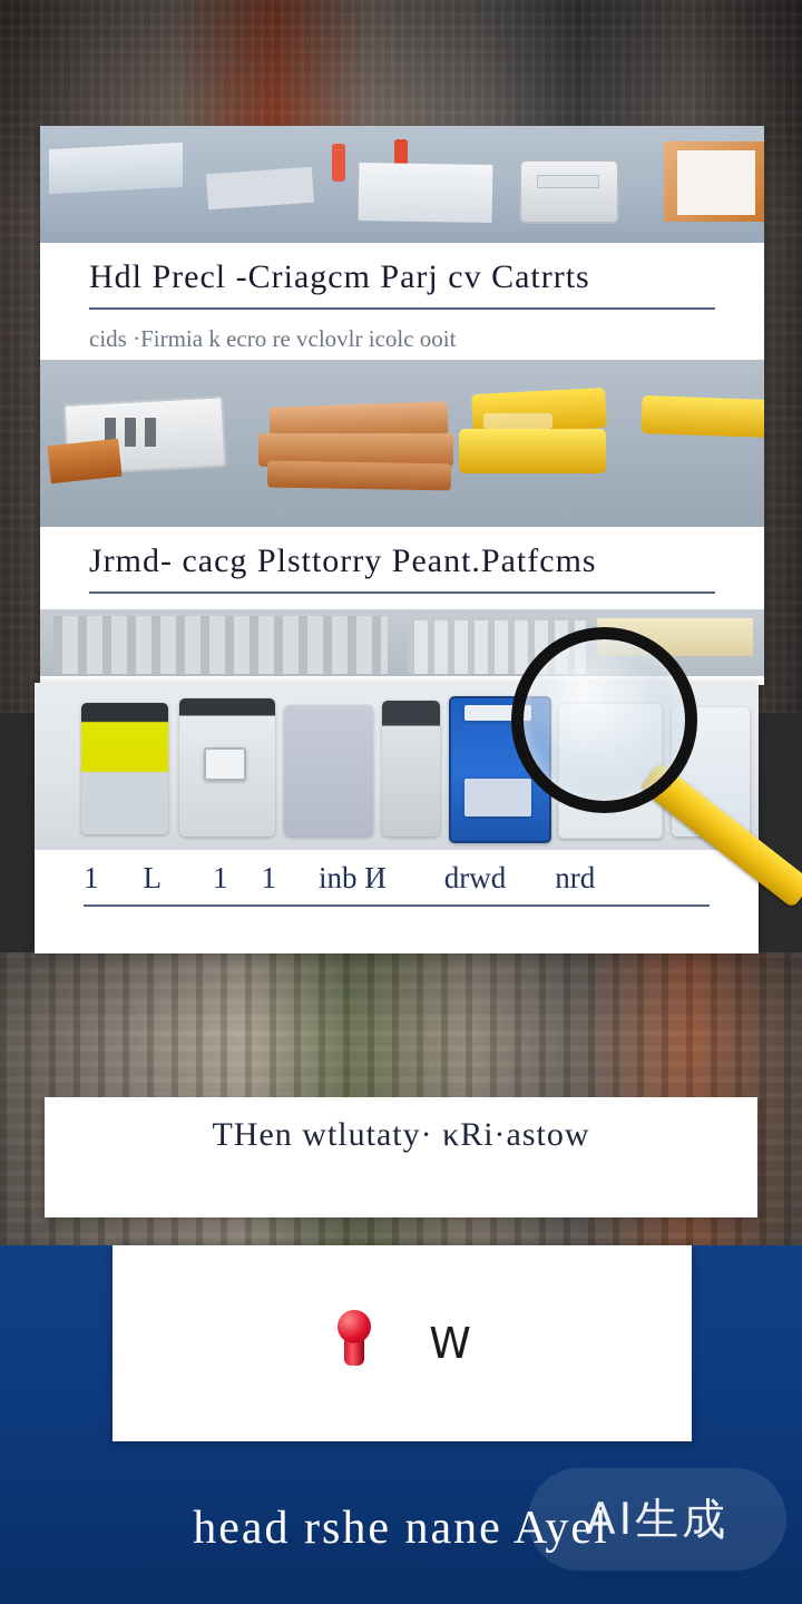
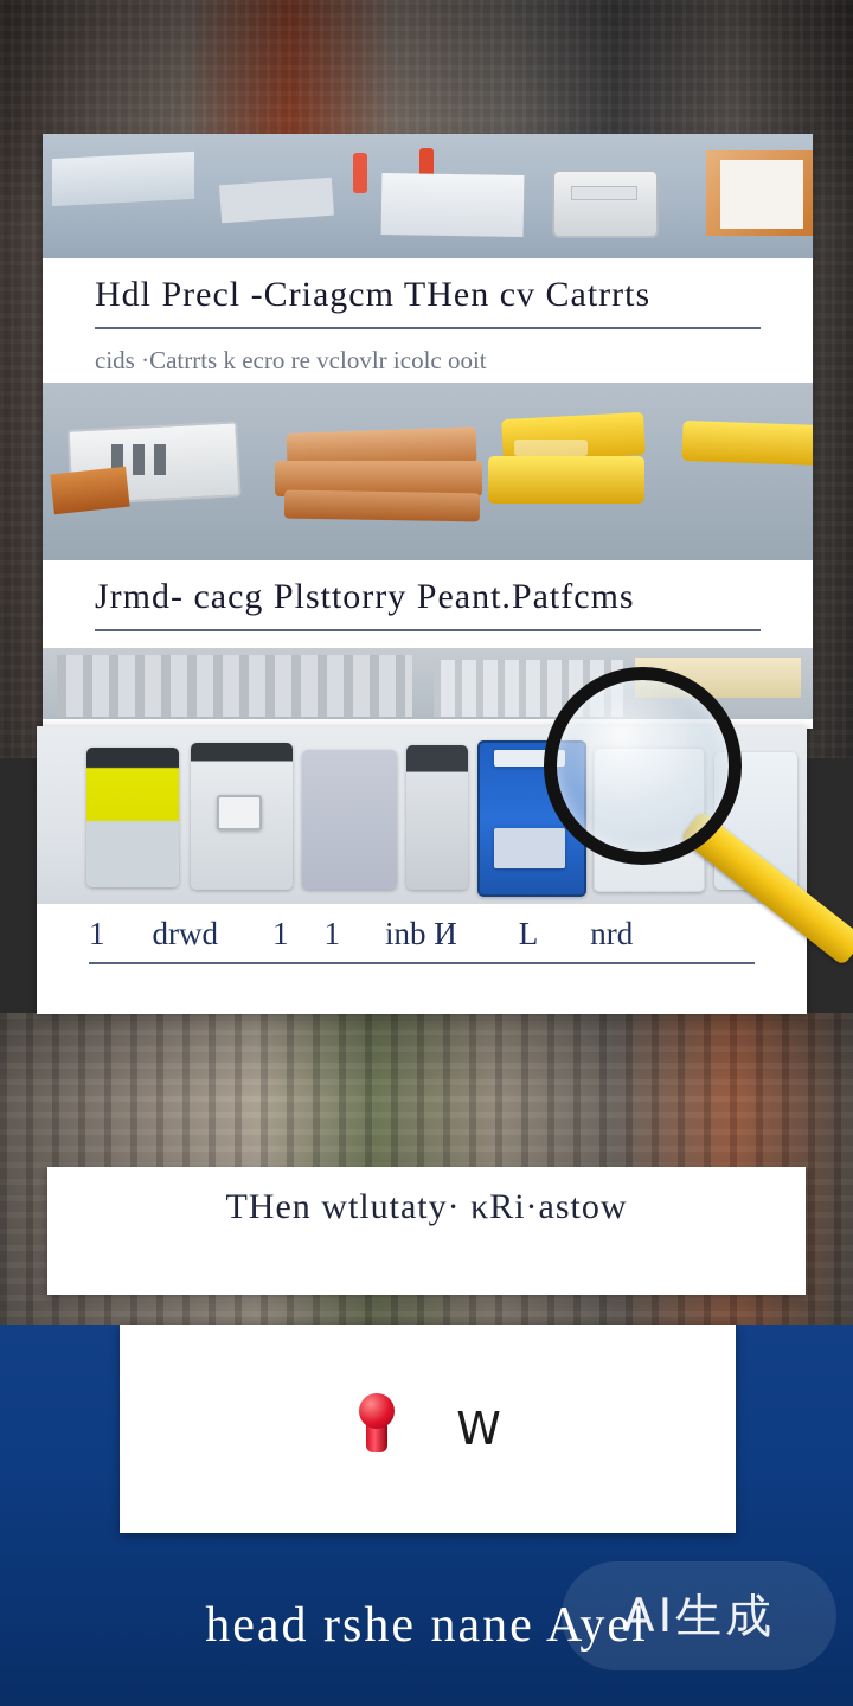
- Hdl Precl -Criagcm Parj cv Catrrts
+ Hdl Precl -Criagcm THen cv Catrrts
- cids ·Firmia k ecro re vclovlr icolc ooit
+ cids ·Catrrts k ecro re vclovlr icolc ooit
  Jrmd- cacg Plsttorry Peant.Patfcms
  1
- L
+ drwd
  1
  1
  inb И
- drwd
+ L
  nrd
  THen wtlutaty· κRi·astow
  W
  head rshe nane Ayel
  AI生成
